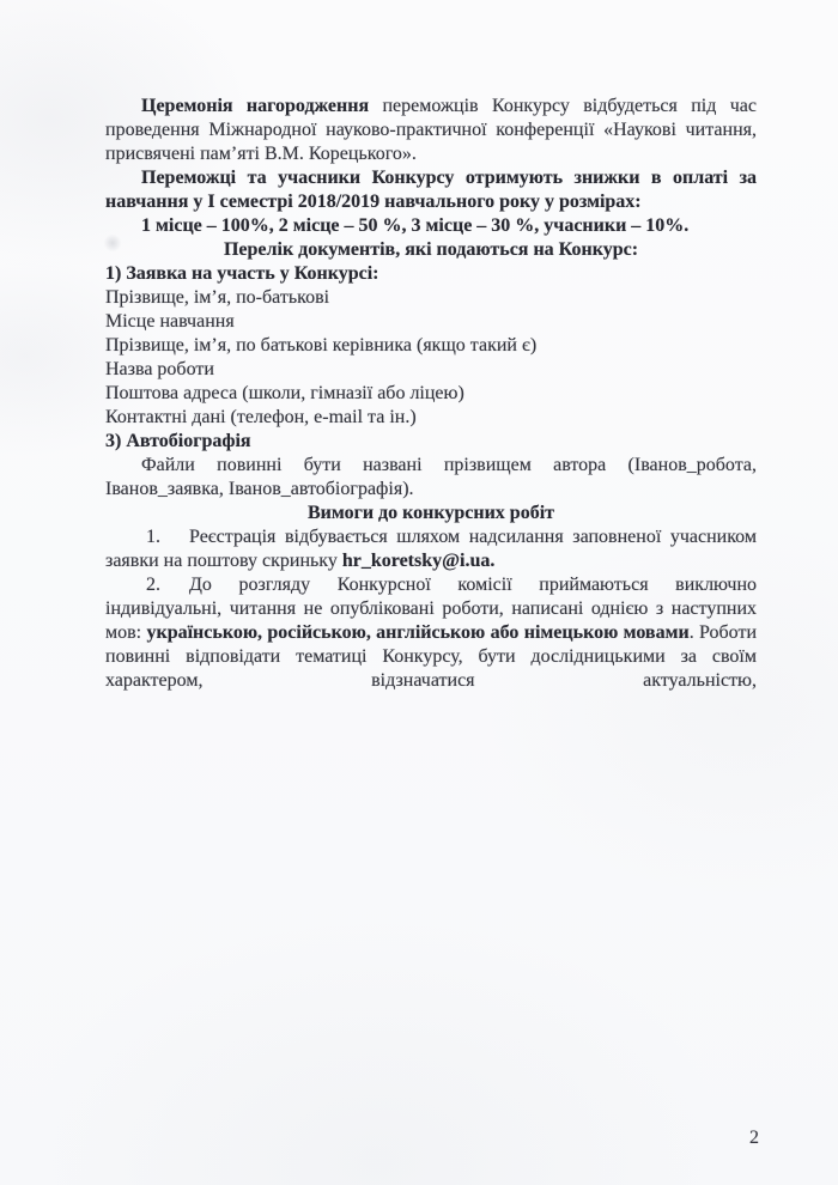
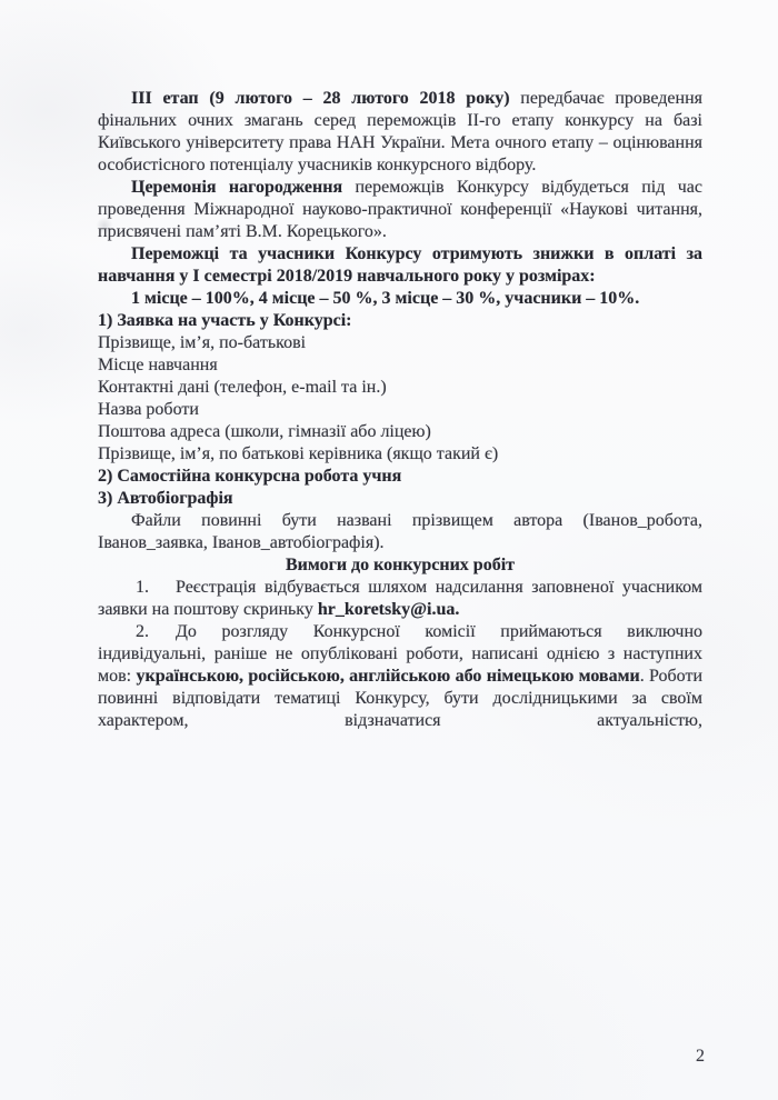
+ ІІІ етап (9 лютого – 28 лютого 2018 року) передбачає проведення фінальних очних змагань серед переможців ІІ-го етапу конкурсу на базі Київського університету права НАН України. Мета очного етапу – оцінювання особистісного потенціалу учасників конкурсного відбору.
  Церемонія нагородження переможців Конкурсу відбудеться під час проведення Міжнародної науково-практичної конференції «Наукові читання, присвячені пам’яті В.М. Корецького».
  Переможці та учасники Конкурсу отримують знижки в оплаті за навчання у І семестрі 2018/2019 навчального року у розмірах:
- 1 місце – 100%, 2 місце – 50 %, 3 місце – 30 %, учасники – 10%.
+ 1 місце – 100%, 4 місце – 50 %, 3 місце – 30 %, учасники – 10%.
- Перелік документів, які подаються на Конкурс:
  1) Заявка на участь у Конкурсі:
  Прізвище, ім’я, по-батькові
  Місце навчання
- Прізвище, ім’я, по батькові керівника (якщо такий є)
+ Контактні дані (телефон, e-mail та ін.)
  Назва роботи
  Поштова адреса (школи, гімназії або ліцею)
- Контактні дані (телефон, e-mail та ін.)
+ Прізвище, ім’я, по батькові керівника (якщо такий є)
+ 2) Самостійна конкурсна робота учня
  3) Автобіографія
  Файли повинні бути названі прізвищем автора (Іванов_робота, Іванов_заявка, Іванов_автобіографія).
  Вимоги до конкурсних робіт
  1. Реєстрація відбувається шляхом надсилання заповненої учасником заявки на поштову скриньку hr_koretsky@i.ua.
- 2. До розгляду Конкурсної комісії приймаються виключно індивідуальні, читання не опубліковані роботи, написані однією з наступних мов: українською, російською, англійською або німецькою мовами. Роботи повинні відповідати тематиці Конкурсу, бути дослідницькими за своїм характером, відзначатися актуальністю,
+ 2. До розгляду Конкурсної комісії приймаються виключно індивідуальні, раніше не опубліковані роботи, написані однією з наступних мов: українською, російською, англійською або німецькою мовами. Роботи повинні відповідати тематиці Конкурсу, бути дослідницькими за своїм характером, відзначатися актуальністю,
  2
